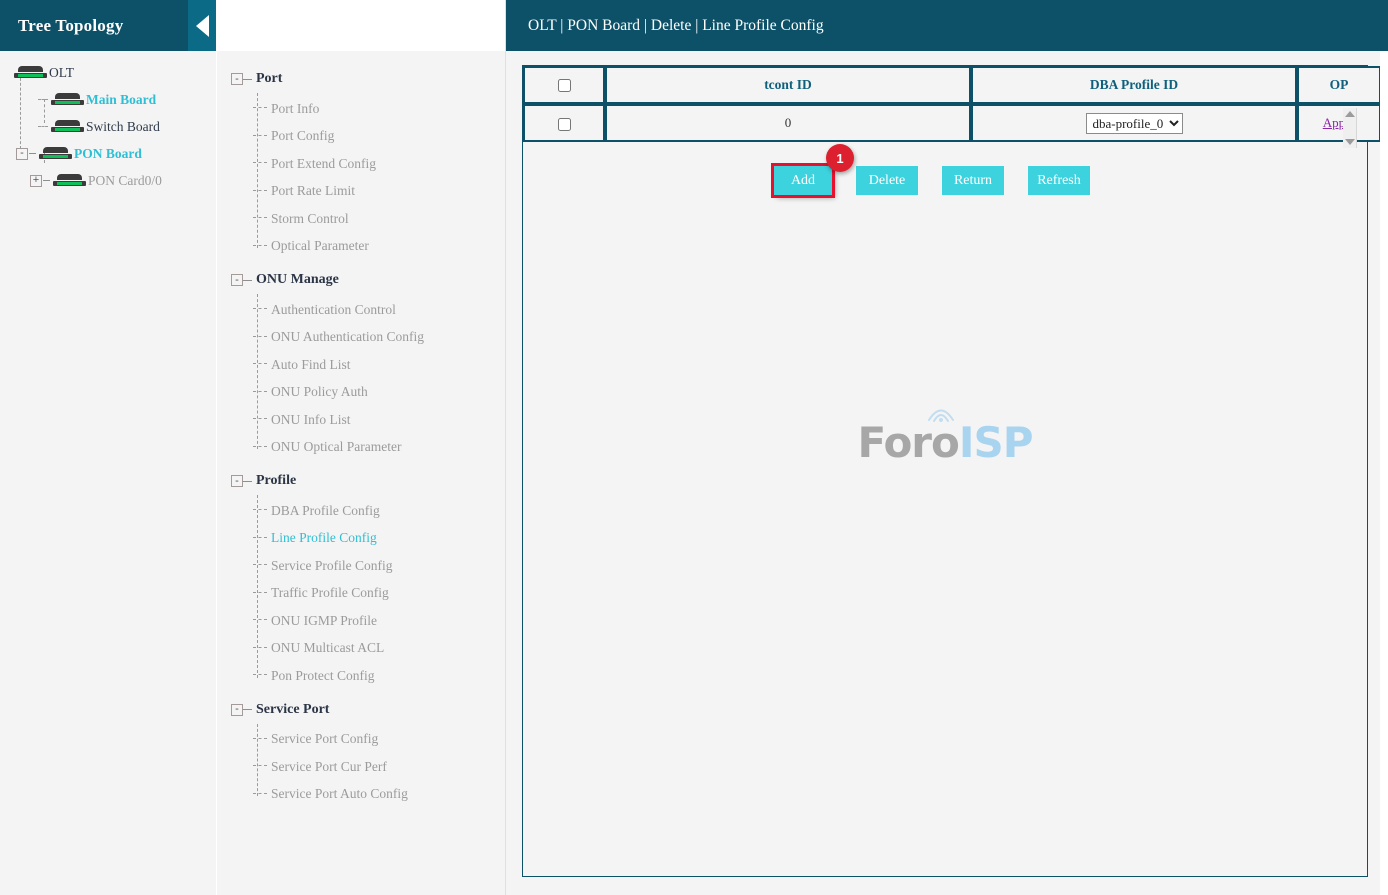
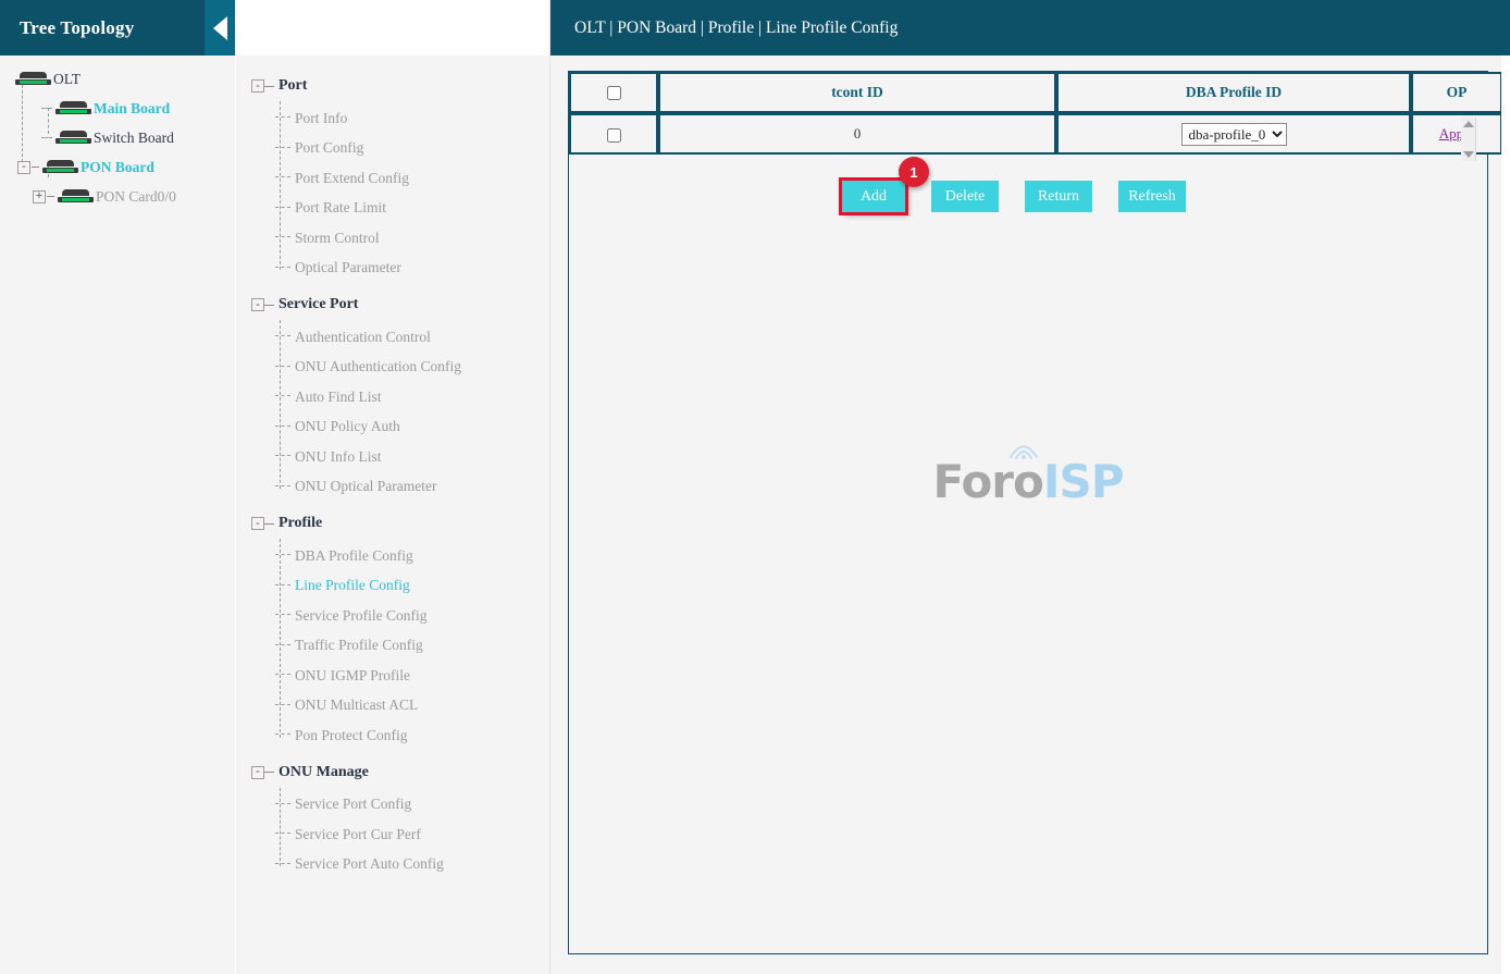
  Tree Topology
  OLT
  Main Board
  Switch Board
  -
  PON Board
  +
  PON Card0/0
  -
  Port
  Port Info
  Port Config
  Port Extend Config
  Port Rate Limit
  Storm Control
  Optical Parameter
  -
- ONU Manage
+ Service Port
  Authentication Control
  ONU Authentication Config
  Auto Find List
  ONU Policy Auth
  ONU Info List
  ONU Optical Parameter
  -
  Profile
  DBA Profile Config
  Line Profile Config
  Service Profile Config
  Traffic Profile Config
  ONU IGMP Profile
  ONU Multicast ACL
  Pon Protect Config
  -
- Service Port
+ ONU Manage
  Service Port Config
  Service Port Cur Perf
  Service Port Auto Config
- OLT | PON Board | Delete | Line Profile Config
+ OLT | PON Board | Profile | Line Profile Config
  	tcont ID	DBA Profile ID	OP
  	0	dba-profile_0	App
  Add
  1
  Delete
  Return
  Refresh
  Foro
  ISP
